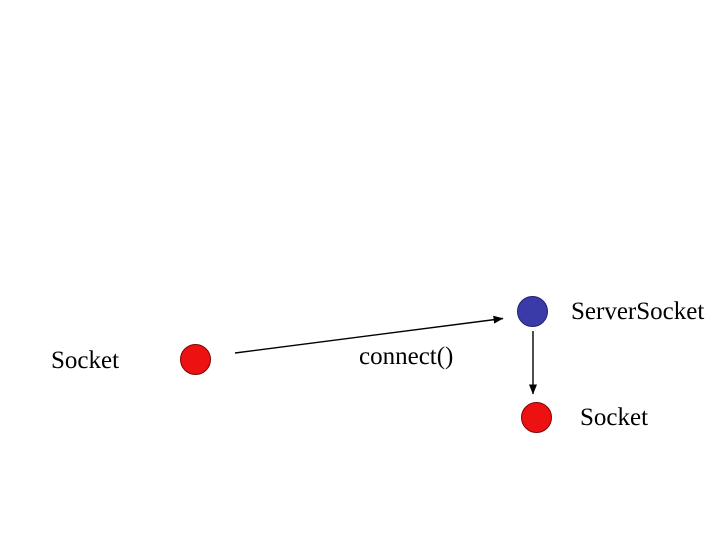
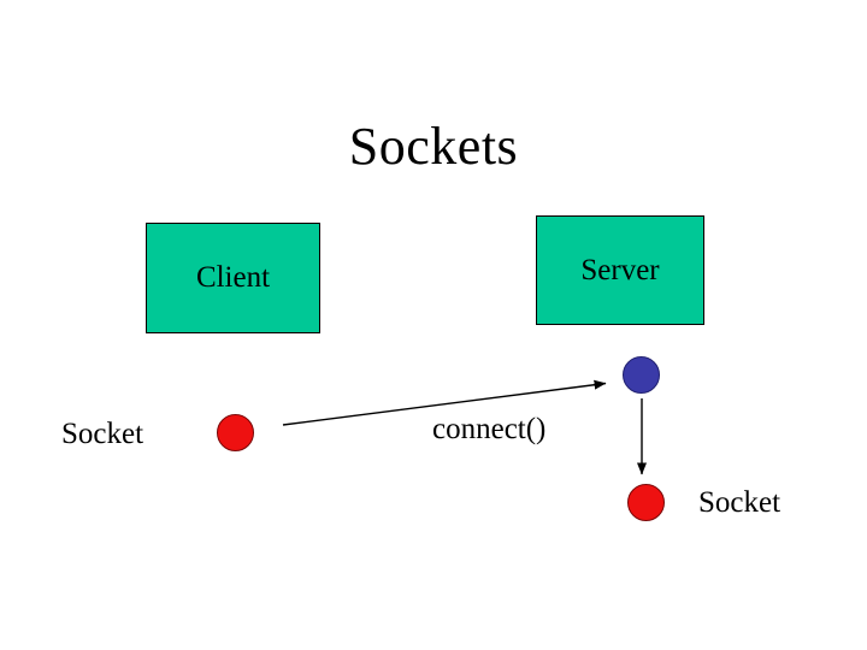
+ Sockets
+ Client
+ Server
  Socket
  connect()
- ServerSocket
  Socket
